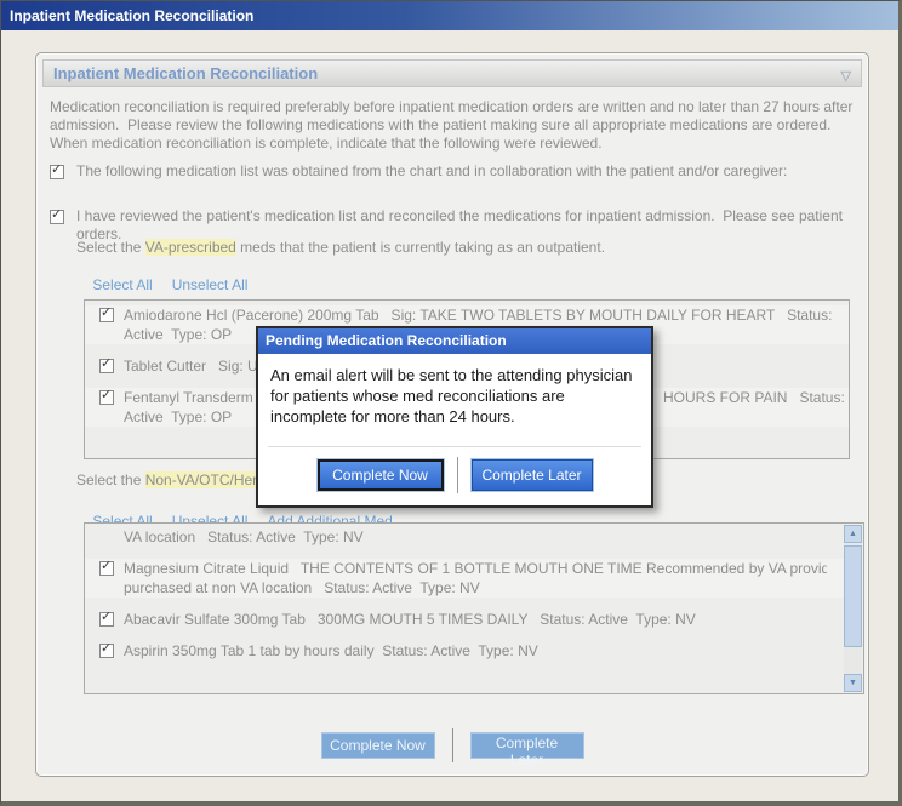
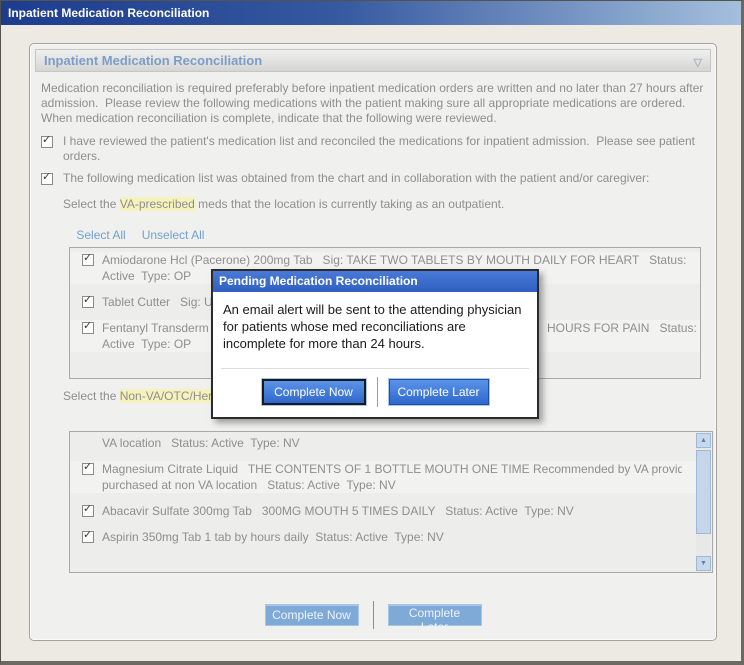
  Inpatient Medication Reconciliation
  Inpatient Medication Reconciliation
  ▽
  Medication reconciliation is required preferably before inpatient medication orders are written and no later than 27 hours after admission. Please review the following medications with the patient making sure all appropriate medications are ordered. When medication reconciliation is complete, indicate that the following were reviewed.
  ✓
- The following medication list was obtained from the chart and in collaboration with the patient and/or caregiver:
+ I have reviewed the patient's medication list and reconciled the medications for inpatient admission. Please see patient orders.
  ✓
- I have reviewed the patient's medication list and reconciled the medications for inpatient admission. Please see patient orders.
+ The following medication list was obtained from the chart and in collaboration with the patient and/or caregiver:
- Select the VA-prescribed meds that the patient is currently taking as an outpatient.
+ Select the VA-prescribed meds that the location is currently taking as an outpatient.
  Select All Unselect All
  ✓
  Amiodarone Hcl (Pacerone) 200mg Tab Sig: TAKE TWO TABLETS BY MOUTH DAILY FOR HEART Status:
  Active Type: OP
  ✓
  Tablet Cutter Sig: U
  ✓
  Fentanyl Transderm
  HOURS FOR PAIN Status:
  Active Type: OP
  Select the Non-VA/OTC/He
- Select All Unselect All Add Additional Med
  VA location Status: Active Type: NV
  ✓
  Magnesium Citrate Liquid THE CONTENTS OF 1 BOTTLE MOUTH ONE TIME Recommended by VA provid
  purchased at non VA location Status: Active Type: NV
  ✓
  Abacavir Sulfate 300mg Tab 300MG MOUTH 5 TIMES DAILY Status: Active Type: NV
  ✓
  Aspirin 350mg Tab 1 tab by hours daily Status: Active Type: NV
  Complete Now
  Complete Later
  Pending Medication Reconciliation
  An email alert will be sent to the attending physician for patients whose med reconciliations are incomplete for more than 24 hours.
  Complete Now
  Complete Later
